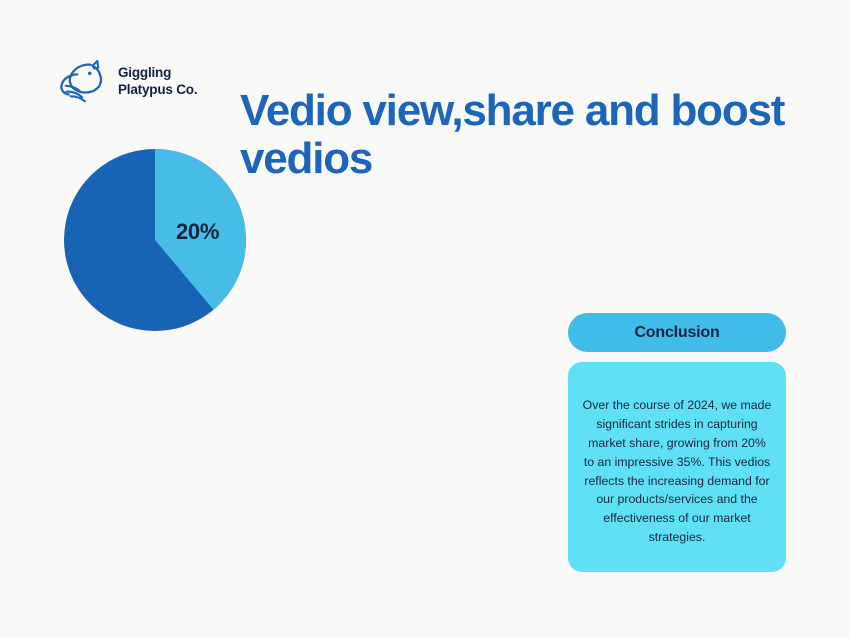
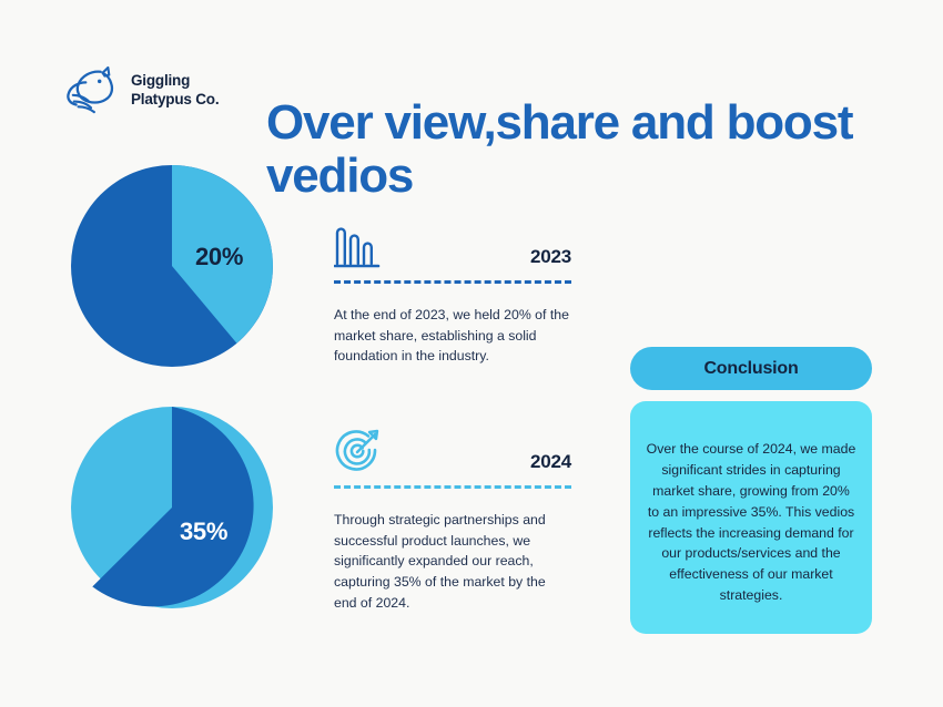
  Giggling
  Platypus Co.
- Vedio view,share and boost vedios
+ Over view,share and boost vedios
  20%
+ 35%
+ 2023
+ At the end of 2023, we held 20% of the market share, establishing a solid foundation in the industry.
+ 2024
+ Through strategic partnerships and successful product launches, we significantly expanded our reach, capturing 35% of the market by the end of 2024.
  Conclusion
  Over the course of 2024, we made significant strides in capturing market share, growing from 20% to an impressive 35%. This vedios reflects the increasing demand for our products/services and the effectiveness of our market strategies.
